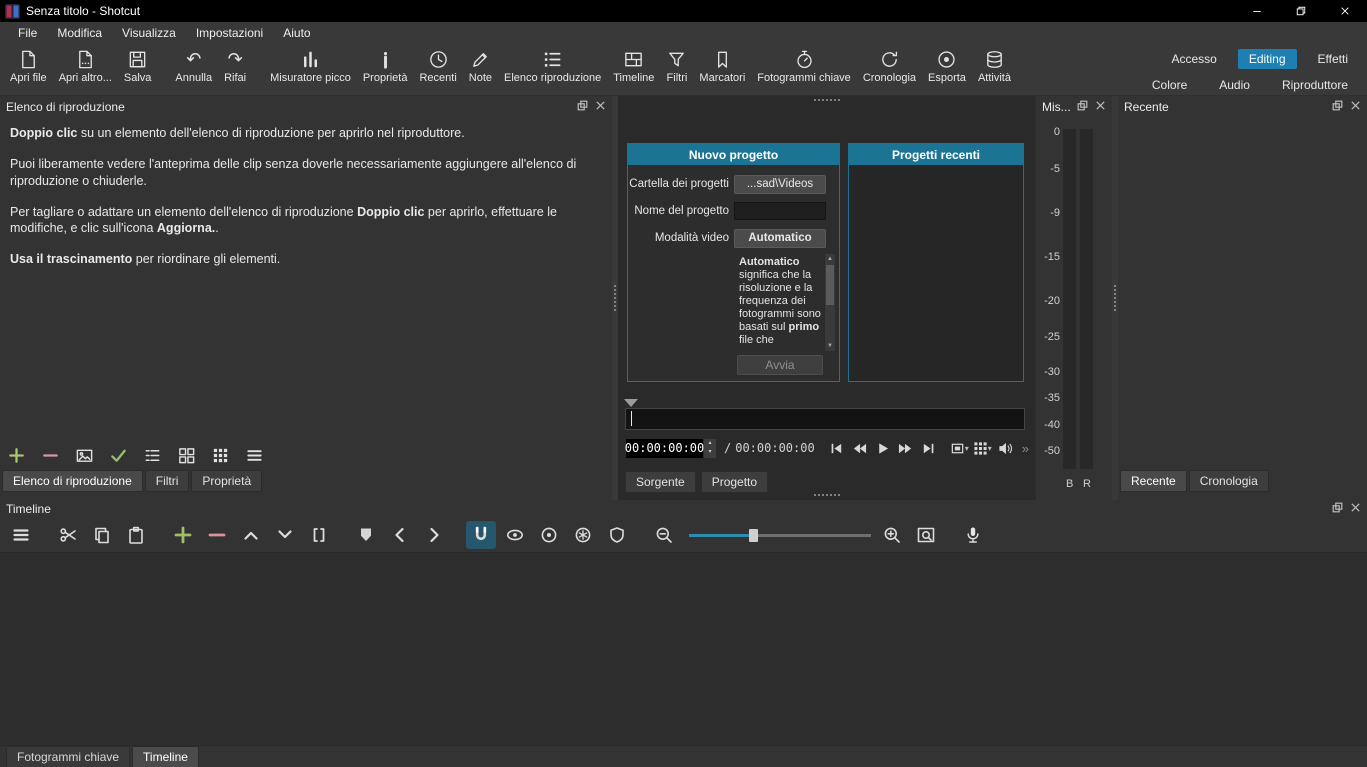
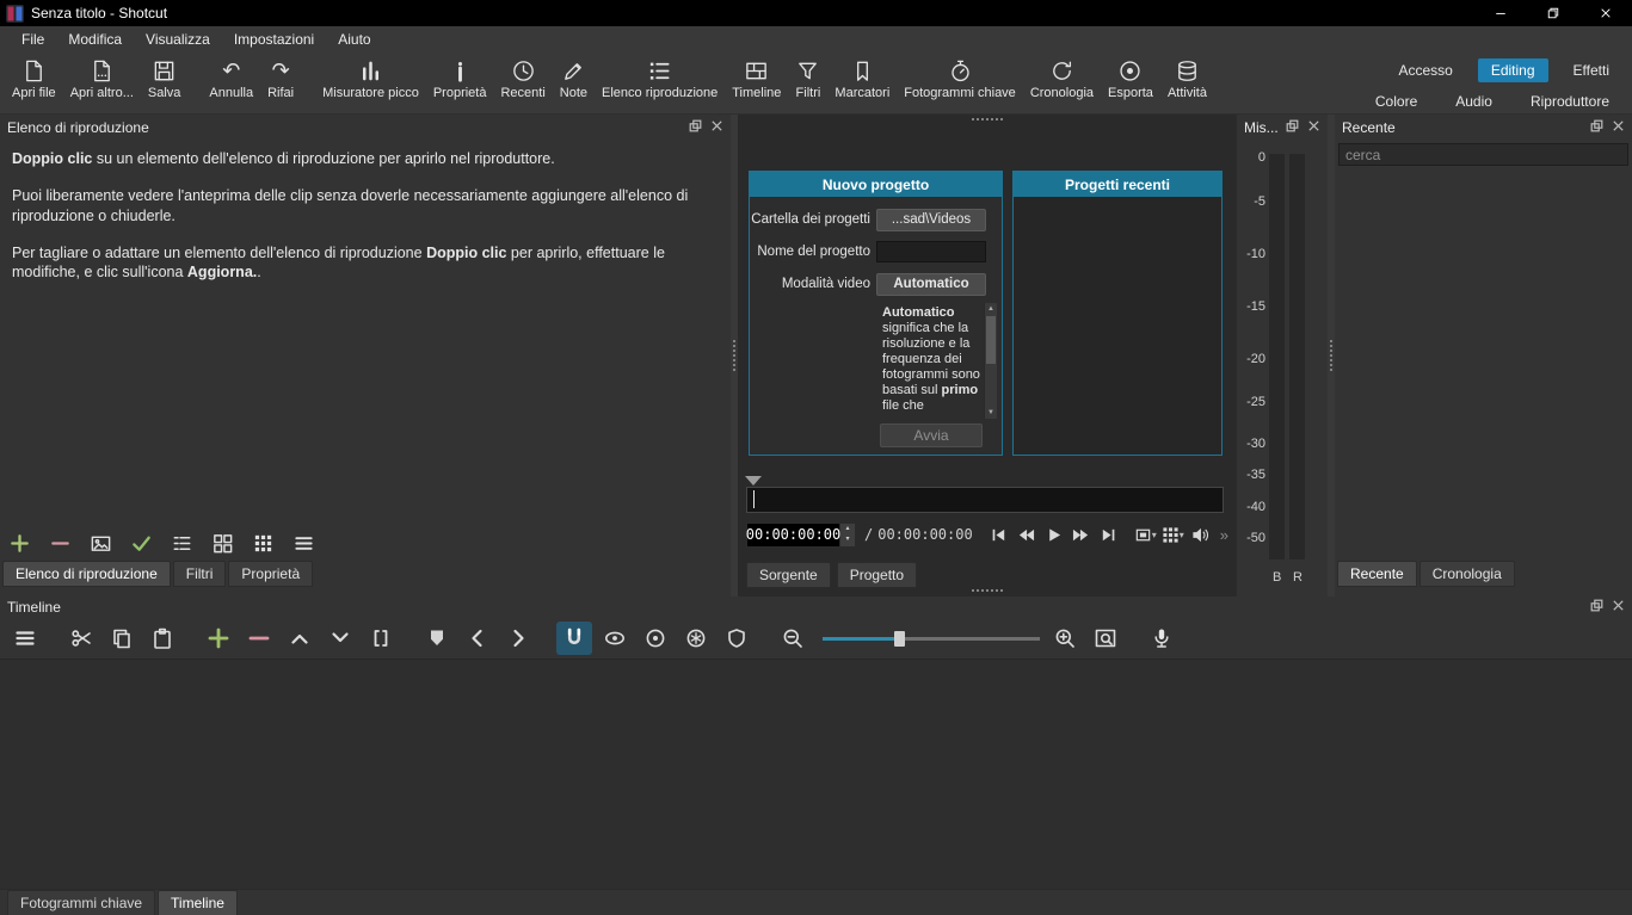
  Senza titolo - Shotcut
  File
  Modifica
  Visualizza
  Impostazioni
  Aiuto
  Apri file
  Apri altro...
  Salva
  ↶
  Annulla
  ↷
  Rifai
  Misuratore picco
  Proprietà
  Recenti
  Note
  Elenco riproduzione
  Timeline
  Filtri
  Marcatori
  Fotogrammi chiave
  Cronologia
  Esporta
  Attività
  Accesso
  Editing
  Effetti
  Colore
  Audio
  Riproduttore
  Elenco di riproduzione
  Doppio clic su un elemento dell'elenco di riproduzione per aprirlo nel riproduttore.
  Puoi liberamente vedere l'anteprima delle clip senza doverle necessariamente aggiungere all'elenco di riproduzione o chiuderle.
  Per tagliare o adattare un elemento dell'elenco di riproduzione Doppio clic per aprirlo, effettuare le modifiche, e clic sull'icona Aggiorna..
- Usa il trascinamento per riordinare gli elementi.
  Elenco di riproduzione
  Filtri
  Proprietà
  Nuovo progetto
  Cartella dei progetti
  ...sad\Videos
  Nome del progetto
  Modalità video
  Automatico
  Automatico significa che la risoluzione e la frequenza dei fotogrammi sono basati sul primo file che
  Avvia
  Progetti recenti
  00:00:00:00
  /
  00:00:00:00
  ▾
  ▾
  »
  Sorgente
  Progetto
  Mis...
  0
  -5
- -9
+ -10
  -15
  -20
  -25
  -30
  -35
  -40
  -50
  B
  R
  Recente
+ cerca
  Recente
  Cronologia
  Timeline
  Fotogrammi chiave
  Timeline
